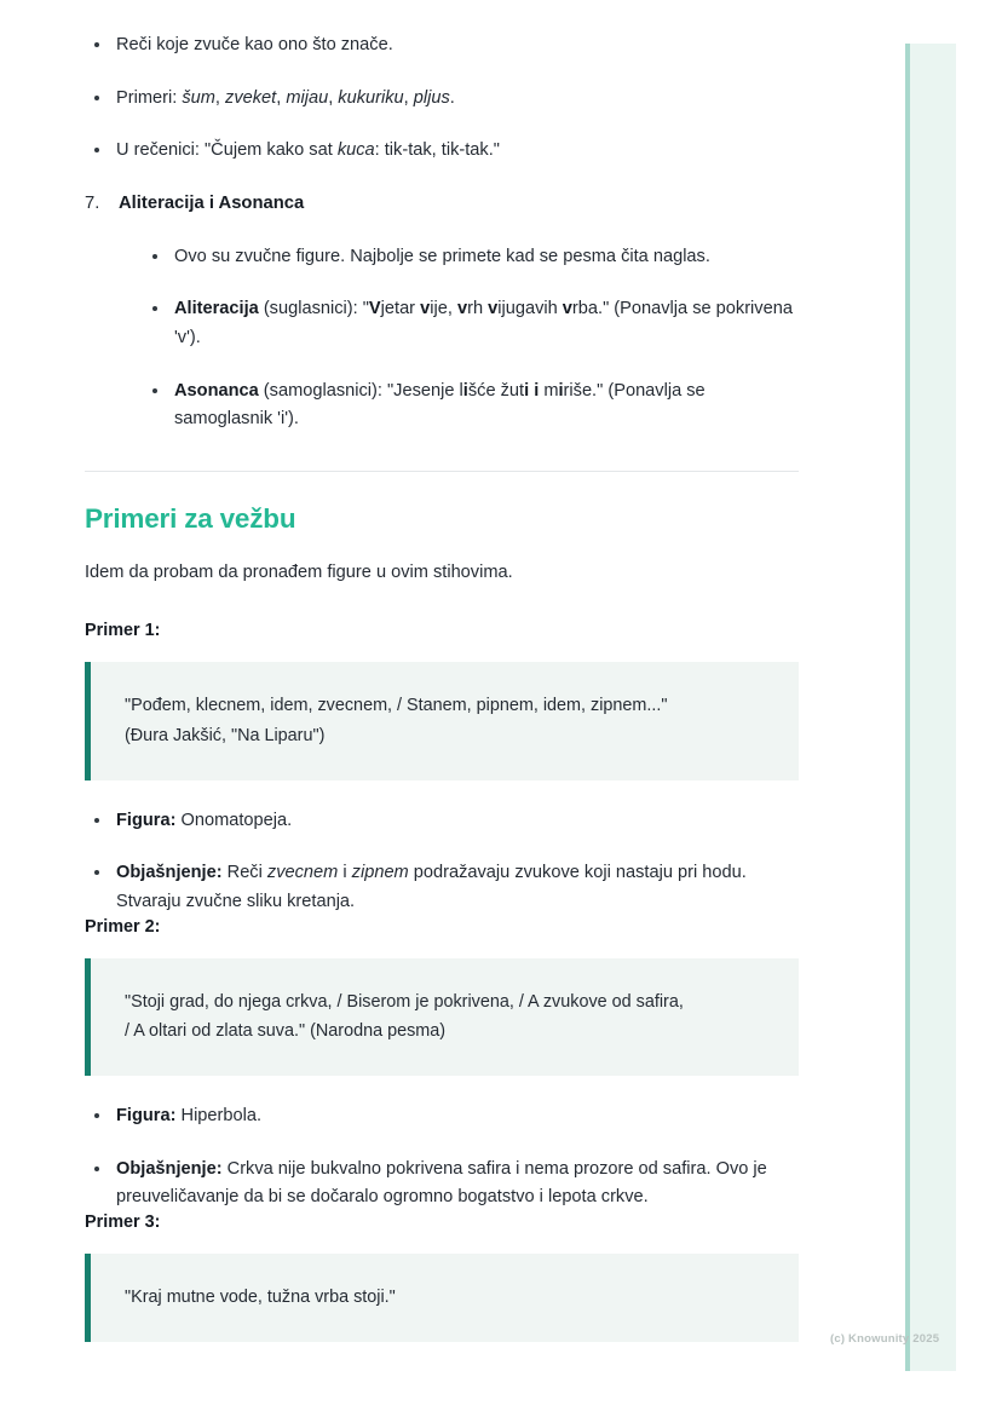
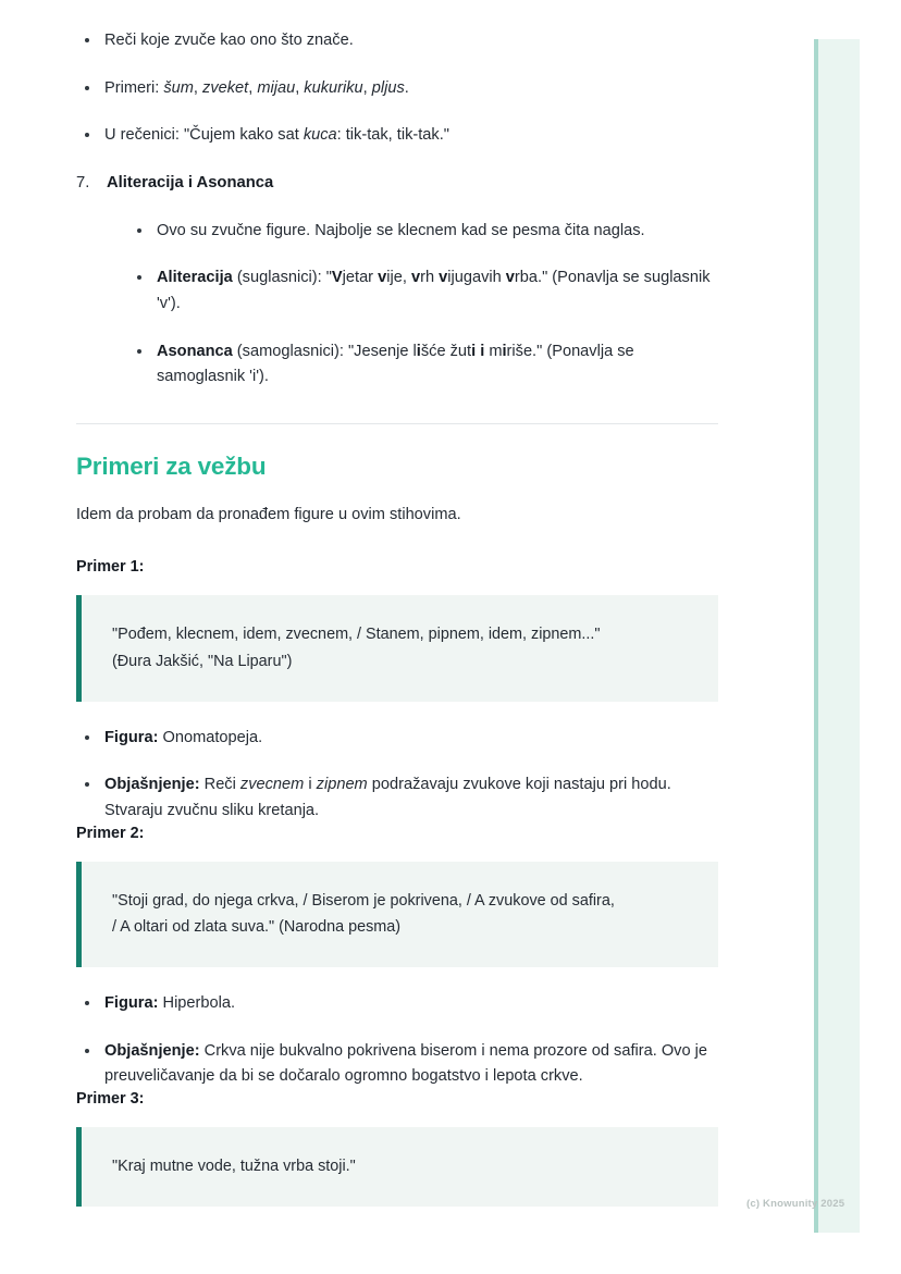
  Reči koje zvuče kao ono što znače.
  Primeri: šum, zveket, mijau, kukuriku, pljus.
  U rečenici: "Čujem kako sat kuca: tik-tak, tik-tak."
  7.
  Aliteracija i Asonanca
- Ovo su zvučne figure. Najbolje se primete kad se pesma čita naglas.
+ Ovo su zvučne figure. Najbolje se klecnem kad se pesma čita naglas.
- Aliteracija (suglasnici): "Vjetar vije, vrh vijugavih vrba." (Ponavlja se pokrivena 'v').
+ Aliteracija (suglasnici): "Vjetar vije, vrh vijugavih vrba." (Ponavlja se suglasnik 'v').
  Asonanca (samoglasnici): "Jesenje lišće žuti i miriše." (Ponavlja se samoglasnik 'i').
  Primeri za vežbu
  Idem da probam da pronađem figure u ovim stihovima.
  Primer 1:
  "Pođem, klecnem, idem, zvecnem, / Stanem, pipnem, idem, zipnem..."
  (Đura Jakšić, "Na Liparu")
  Figura: Onomatopeja.
- Objašnjenje: Reči zvecnem i zipnem podražavaju zvukove koji nastaju pri hodu. Stvaraju zvučne sliku kretanja.
+ Objašnjenje: Reči zvecnem i zipnem podražavaju zvukove koji nastaju pri hodu. Stvaraju zvučnu sliku kretanja.
  Primer 2:
  "Stoji grad, do njega crkva, / Biserom je pokrivena, / A zvukove od safira,
  / A oltari od zlata suva." (Narodna pesma)
  Figura: Hiperbola.
- Objašnjenje: Crkva nije bukvalno pokrivena safira i nema prozore od safira. Ovo je preuveličavanje da bi se dočaralo ogromno bogatstvo i lepota crkve.
+ Objašnjenje: Crkva nije bukvalno pokrivena biserom i nema prozore od safira. Ovo je preuveličavanje da bi se dočaralo ogromno bogatstvo i lepota crkve.
  Primer 3:
  "Kraj mutne vode, tužna vrba stoji."
  (c) Knowunity 2025
